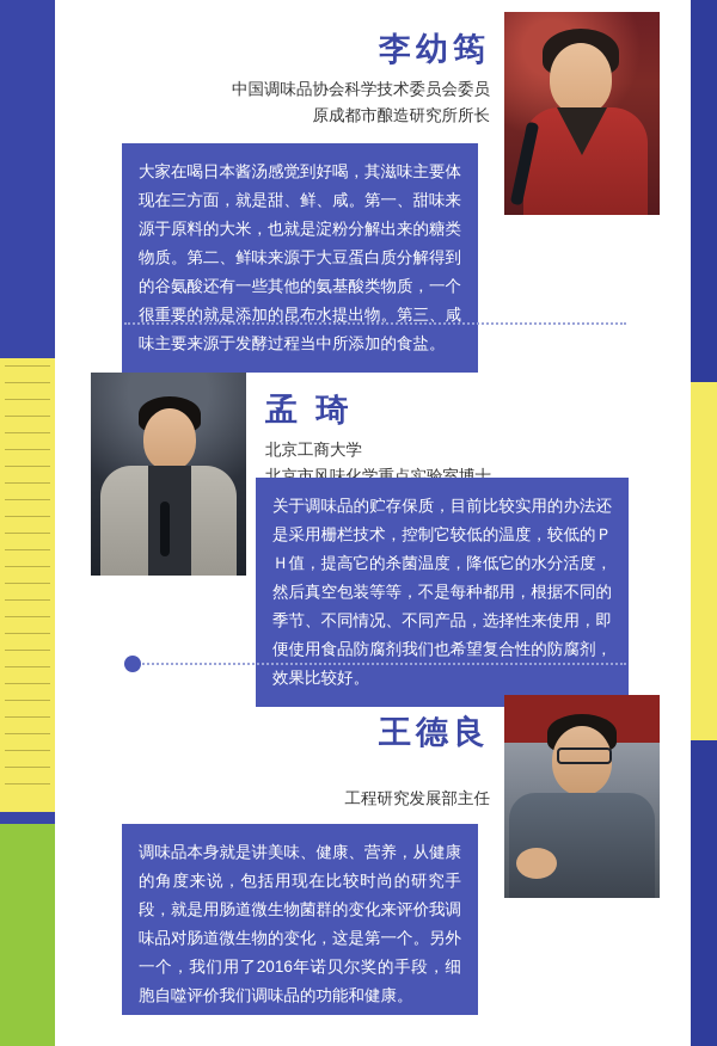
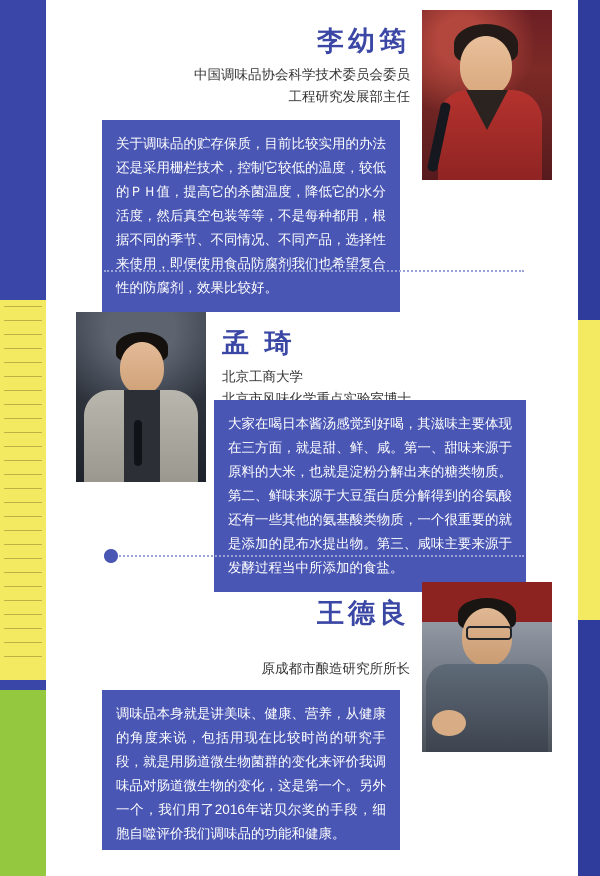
  李幼筠
  中国调味品协会科学技术委员会委员
- 原成都市酿造研究所所长
+ 工程研究发展部主任
- 大家在喝日本酱汤感觉到好喝，其滋味主要体现在三方面，就是甜、鲜、咸。第一、甜味来源于原料的大米，也就是淀粉分解出来的糖类物质。第二、鲜味来源于大豆蛋白质分解得到的谷氨酸还有一些其他的氨基酸类物质，一个很重要的就是添加的昆布水提出物。第三、咸味主要来源于发酵过程当中所添加的食盐。
+ 关于调味品的贮存保质，目前比较实用的办法还是采用栅栏技术，控制它较低的温度，较低的ＰＨ值，提高它的杀菌温度，降低它的水分活度，然后真空包装等等，不是每种都用，根据不同的季节、不同情况、不同产品，选择性来使用，即便使用食品防腐剂我们也希望复合性的防腐剂，效果比较好。
  孟 琦
  北京工商大学
  北京市风味化学重点实验室博士
- 关于调味品的贮存保质，目前比较实用的办法还是采用栅栏技术，控制它较低的温度，较低的ＰＨ值，提高它的杀菌温度，降低它的水分活度，然后真空包装等等，不是每种都用，根据不同的季节、不同情况、不同产品，选择性来使用，即便使用食品防腐剂我们也希望复合性的防腐剂，效果比较好。
+ 大家在喝日本酱汤感觉到好喝，其滋味主要体现在三方面，就是甜、鲜、咸。第一、甜味来源于原料的大米，也就是淀粉分解出来的糖类物质。第二、鲜味来源于大豆蛋白质分解得到的谷氨酸还有一些其他的氨基酸类物质，一个很重要的就是添加的昆布水提出物。第三、咸味主要来源于发酵过程当中所添加的食盐。
  王德良
- 工程研究发展部主任
+ 原成都市酿造研究所所长
  调味品本身就是讲美味、健康、营养，从健康的角度来说，包括用现在比较时尚的研究手段，就是用肠道微生物菌群的变化来评价我调味品对肠道微生物的变化，这是第一个。另外一个，我们用了2016年诺贝尔奖的手段，细胞自噬评价我们调味品的功能和健康。
